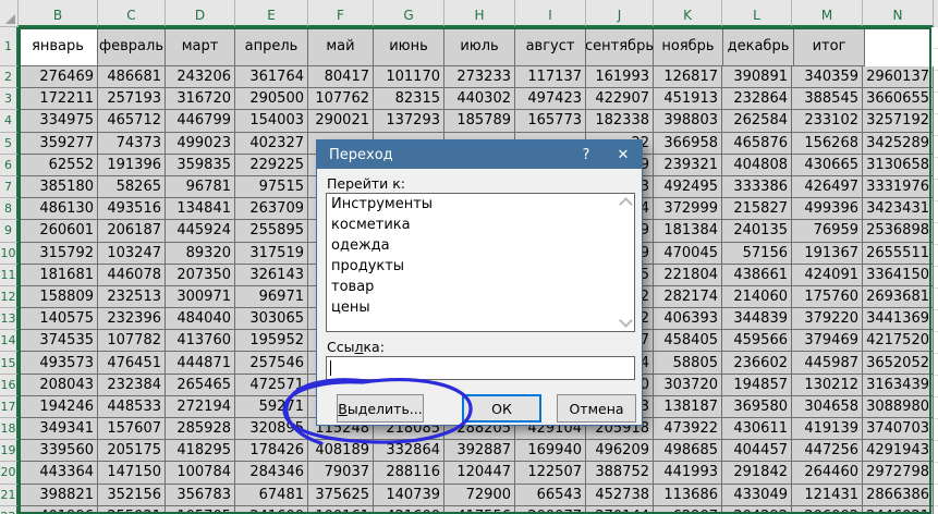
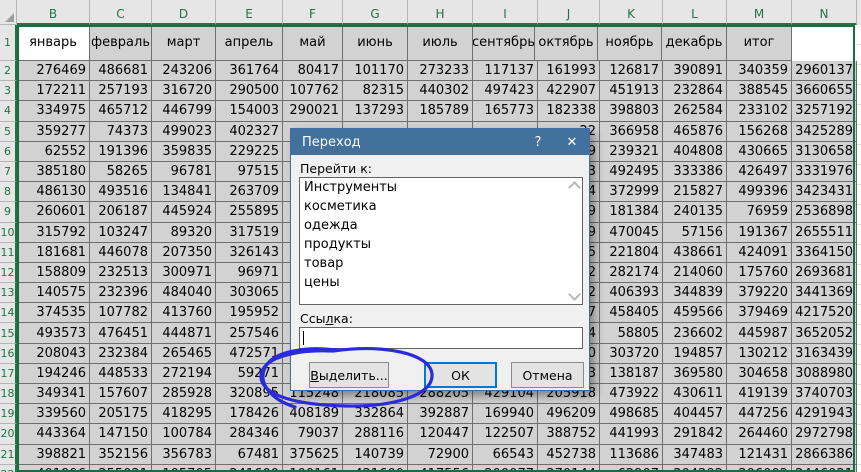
  B
  C
  D
  E
  F
  G
  H
  I
  J
  K
  L
  M
  N
  1
  январь
  февраль
  март
  апрель
  май
  июнь
  июль
- август
  сентябрь
+ октябрь
  ноябрь
  декабрь
  итог
  2
  276469
  486681
  243206
  361764
  80417
  101170
  273233
  117137
  161993
  126817
  390891
  340359
  2960137
  3
  172211
  257193
  316720
  290500
  107762
  82315
  440302
  497423
  422907
  451913
  232864
  388545
  3660655
  4
  334975
  465712
  446799
  154003
  290021
  137293
  185789
  165773
  182338
  398803
  262584
  233102
  3257192
  5
  359277
  74373
  499023
  402327
  366958
  465876
  156268
  3425289
  6
  62552
  191396
  359835
  229225
  239321
  404808
  430665
  3130658
  7
  385180
  58265
  96781
  97515
  492495
  333386
  426497
  3331976
  8
  486130
  493516
  134841
  263709
  372999
  215827
  499396
  3423431
  9
  260601
  206187
  445924
  255895
  181384
  240135
  76959
  2536898
  10
  315792
  103247
  89320
  317519
  470045
  57156
  191367
  2655511
  11
  181681
  446078
  207350
  326143
  221804
  438661
  424091
  3364150
  12
  158809
  232513
  300971
  96971
  282174
  214060
  175760
  2693681
  13
  140575
  232396
  484040
  303065
  406393
  344839
  379220
  3441369
  14
  374535
  107782
  413760
  195952
  458405
  459566
  379469
  4217520
  15
  493573
  476451
  444871
  257546
  58805
  236602
  445987
  3652052
  16
  208043
  232384
  265465
  472571
  303720
  194857
  130212
  3163439
  17
  194246
  448533
  272194
  59271
  138187
  369580
  304658
  3088980
  18
  349341
  157607
  285928
  32089
  115248
  218085
  288205
  429104
  205918
  473922
  430611
  419139
  3740703
  19
  339560
  205175
  418295
  178426
  408189
  332864
  392887
  169940
  496209
  498685
  404457
  447256
  4291943
  20
  443364
  147150
  100784
  284346
  79037
  288116
  120447
  122507
  388752
  441993
  291842
  264460
  2972798
  21
  398821
  352156
  356783
  67481
  375625
  140739
  72900
  66543
  452738
  113686
- 433049
+ 347483
  121431
  2866386
  Переход
  ?
  ✕
  Перейти к:
  Инструменты
  косметика
  одежда
  продукты
  товар
  цены
  Ссылка:
  Выделить...
  ОК
  Отмена
